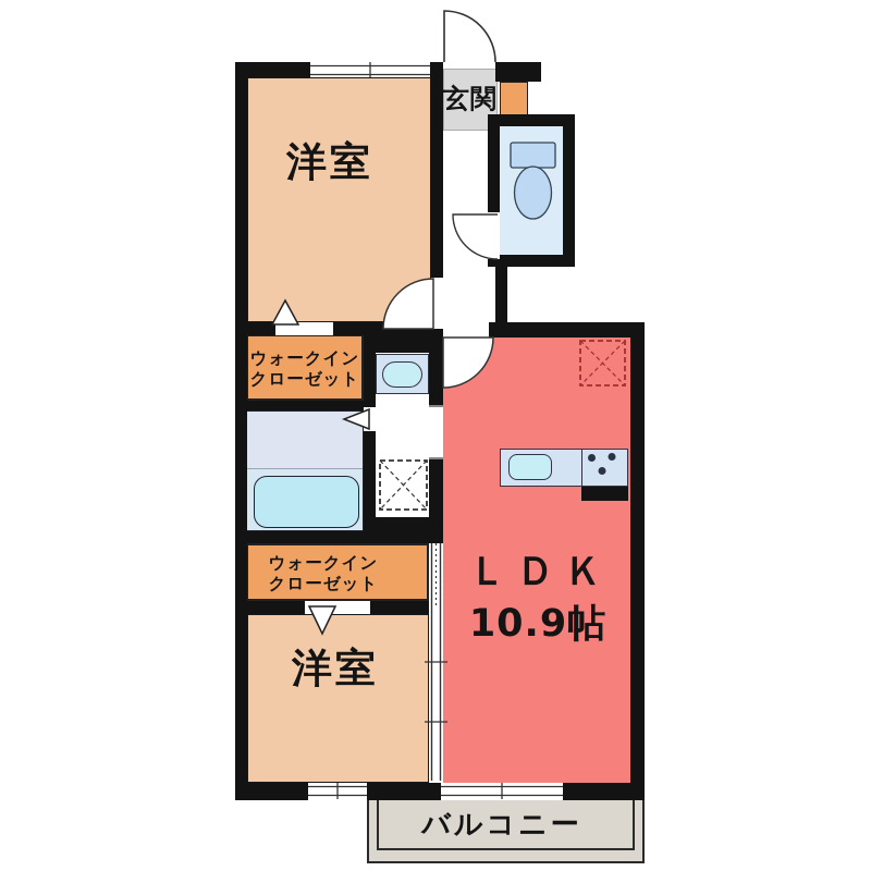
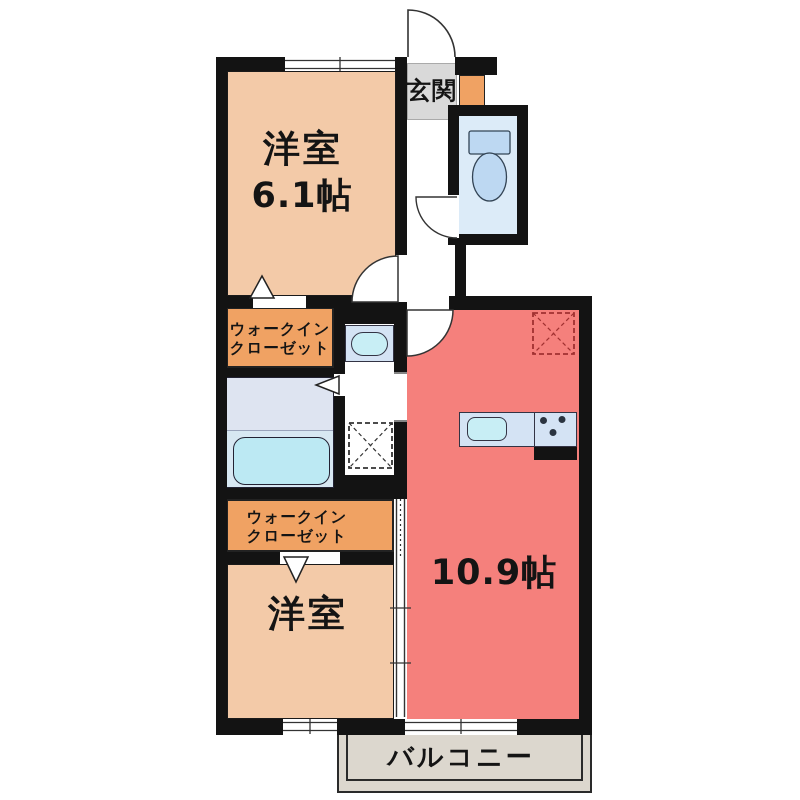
  洋室
+ 6.1帖
  ウォークイン
  クローゼット
  ウォークイン
  クローゼット
  洋室
- ＬＤＫ
  10.9帖
  玄関
  バルコニー
